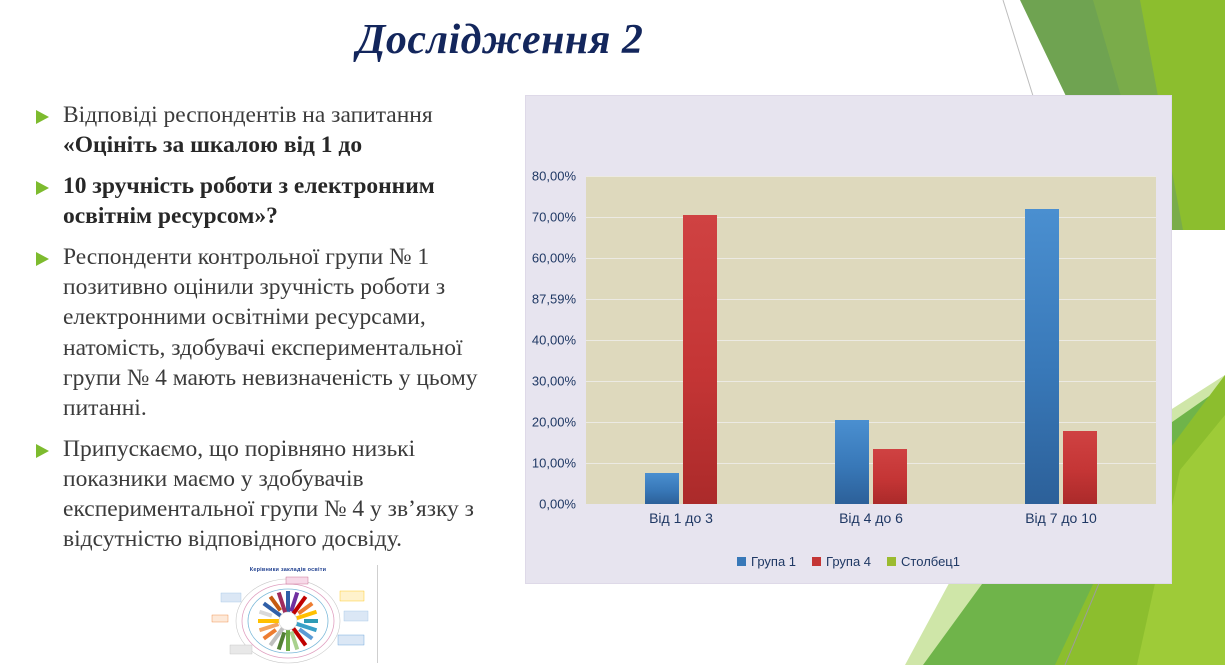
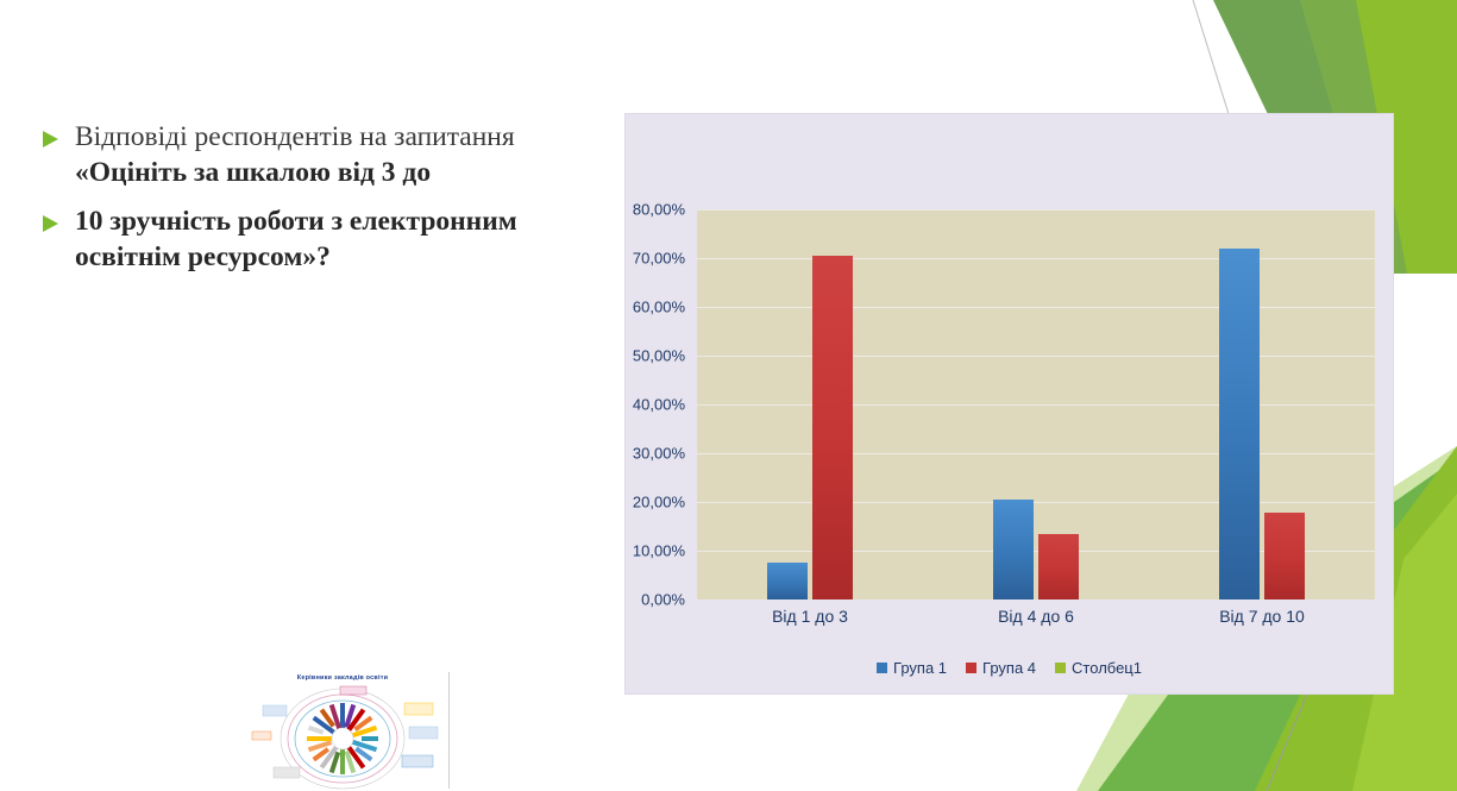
- Дослідження 2
- Відповіді респондентів на запитання «Оцініть за шкалою від 1 до
+ Відповіді респондентів на запитання «Оцініть за шкалою від 3 до
  10 зручність роботи з електронним освітнім ресурсом»?
- Респонденти контрольної групи № 1 позитивно оцінили зручність роботи з електронними освітніми ресурсами, натомість, здобувачі експериментальної групи № 4 мають невизначеність у цьому питанні.
- Припускаємо, що порівняно низькі показники маємо у здобувачів експериментальної групи № 4 у зв’язку з відсутністю відповідного досвіду.
  0,00%
  10,00%
  20,00%
  30,00%
  40,00%
- 87,59%
+ 50,00%
  60,00%
  70,00%
  80,00%
  Від 1 до 3
  Від 4 до 6
  Від 7 до 10
  Група 1
  Група 4
  Столбец1
